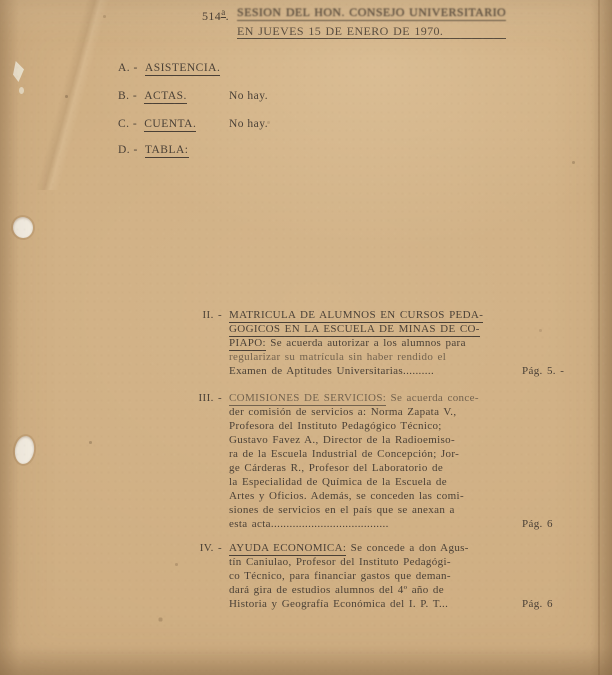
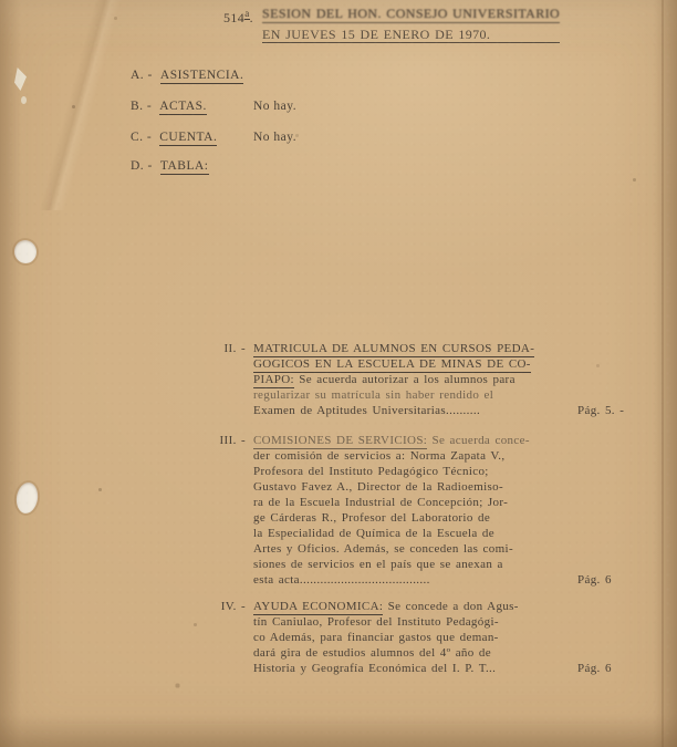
  514a.
  SESION DEL HON. CONSEJO UNIVERSITARIO
  EN JUEVES 15 DE ENERO DE 1970.
  A. - ASISTENCIA.
  B. - ACTAS.
  No hay.
  C. - CUENTA.
  No hay.
  D. - TABLA:
  II. -
  MATRICULA DE ALUMNOS EN CURSOS PEDA-
  GOGICOS EN LA ESCUELA DE MINAS DE CO-
  PIAPO: Se acuerda autorizar a los alumnos para
  regularizar su matrícula sin haber rendido el
  Examen de Aptitudes Universitarias..........
  Pág. 5. -
  III. -
  COMISIONES DE SERVICIOS: Se acuerda conce-
  der comisión de servicios a: Norma Zapata V.,
  Profesora del Instituto Pedagógico Técnico;
  Gustavo Favez A., Director de la Radioemiso-
  ra de la Escuela Industrial de Concepción; Jor-
  ge Cárderas R., Profesor del Laboratorio de
  la Especialidad de Química de la Escuela de
  Artes y Oficios. Además, se conceden las comi-
  siones de servicios en el país que se anexan a
  esta acta......................................
  Pág. 6
  IV. -
  AYUDA ECONOMICA: Se concede a don Agus-
  tín Caniulao, Profesor del Instituto Pedagógi-
- co Técnico, para financiar gastos que deman-
+ co Además, para financiar gastos que deman-
  dará gira de estudios alumnos del 4º año de
  Historia y Geografía Económica del I. P. T...
  Pág. 6
